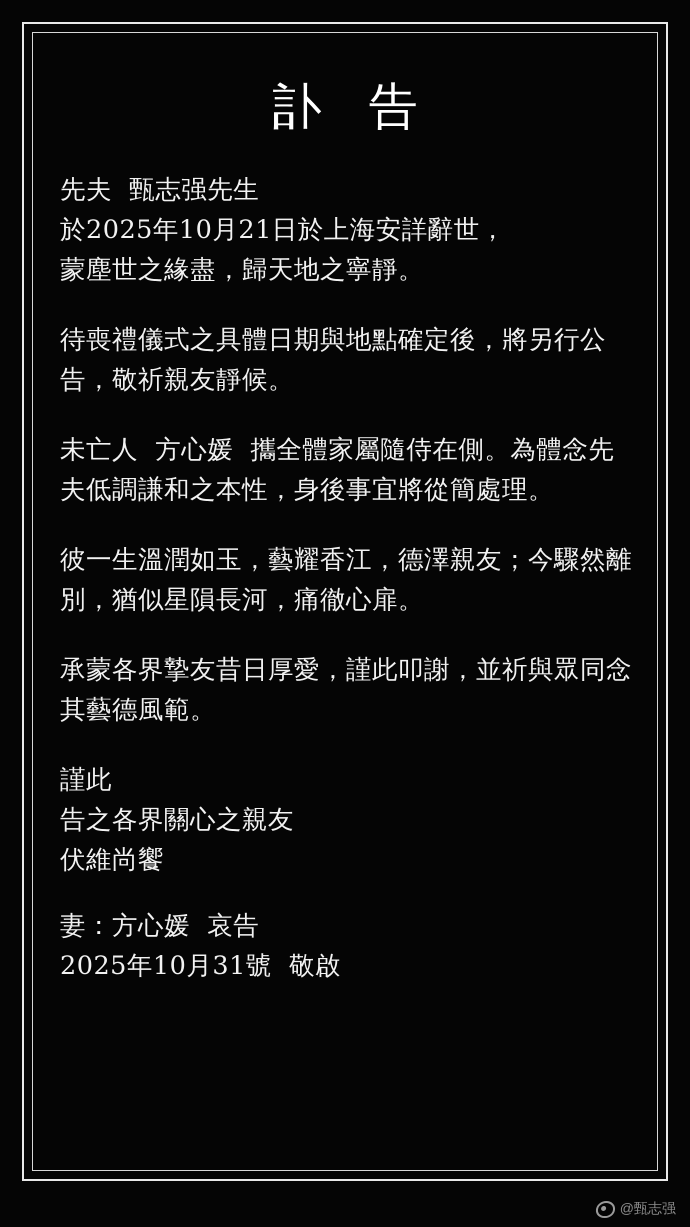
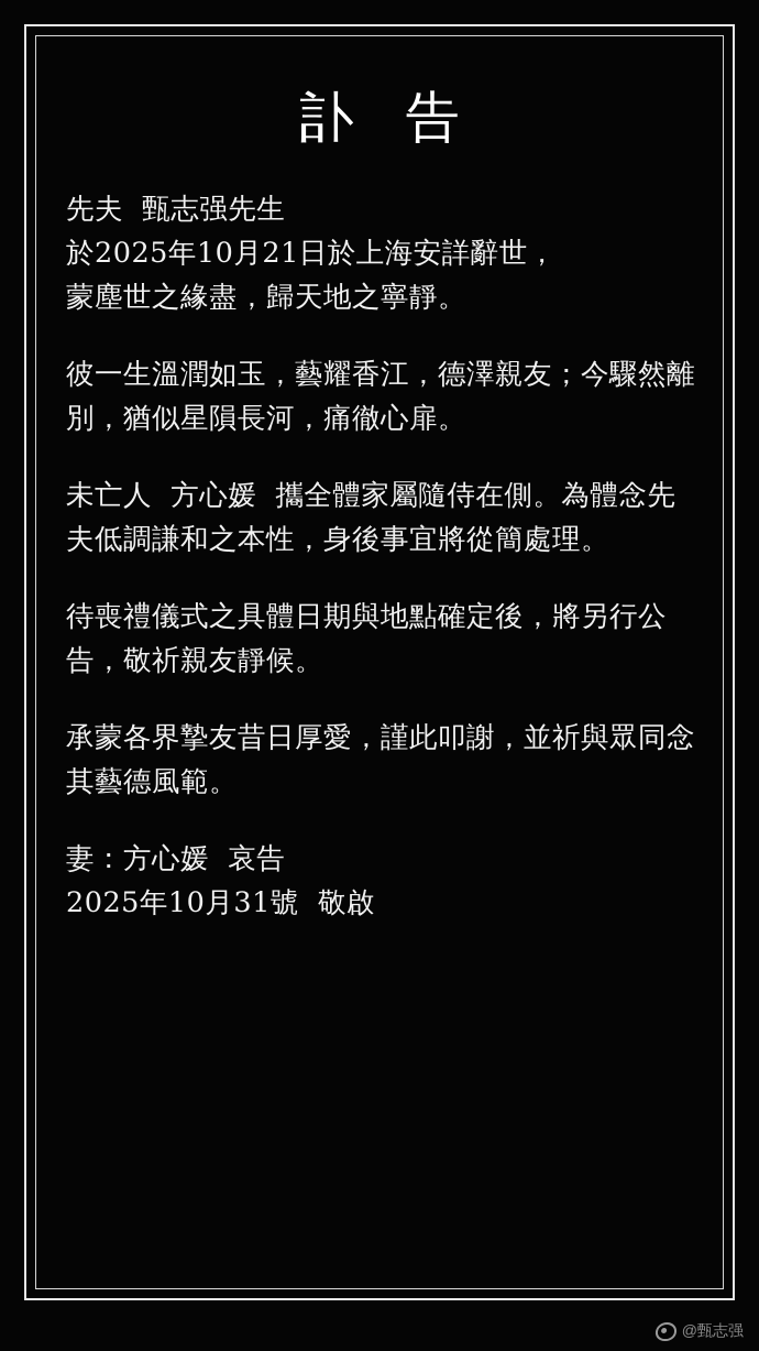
  訃 告
  先夫 甄志强先生
  於2025年10月21日於上海安詳辭世，
  蒙塵世之緣盡，歸天地之寧靜。
- 待喪禮儀式之具體日期與地點確定後，將另行公告，敬祈親友靜候。
+ 彼一生溫潤如玉，藝耀香江，德澤親友；今驟然離別，猶似星隕長河，痛徹心扉。
  未亡人 方心媛 攜全體家屬隨侍在側。為體念先夫低調謙和之本性，身後事宜將從簡處理。
- 彼一生溫潤如玉，藝耀香江，德澤親友；今驟然離別，猶似星隕長河，痛徹心扉。
+ 待喪禮儀式之具體日期與地點確定後，將另行公告，敬祈親友靜候。
  承蒙各界摯友昔日厚愛，謹此叩謝，並祈與眾同念其藝德風範。
- 謹此
- 告之各界關心之親友
- 伏維尚饗
  妻：方心媛 哀告
  2025年10月31號 敬啟
  @甄志强
